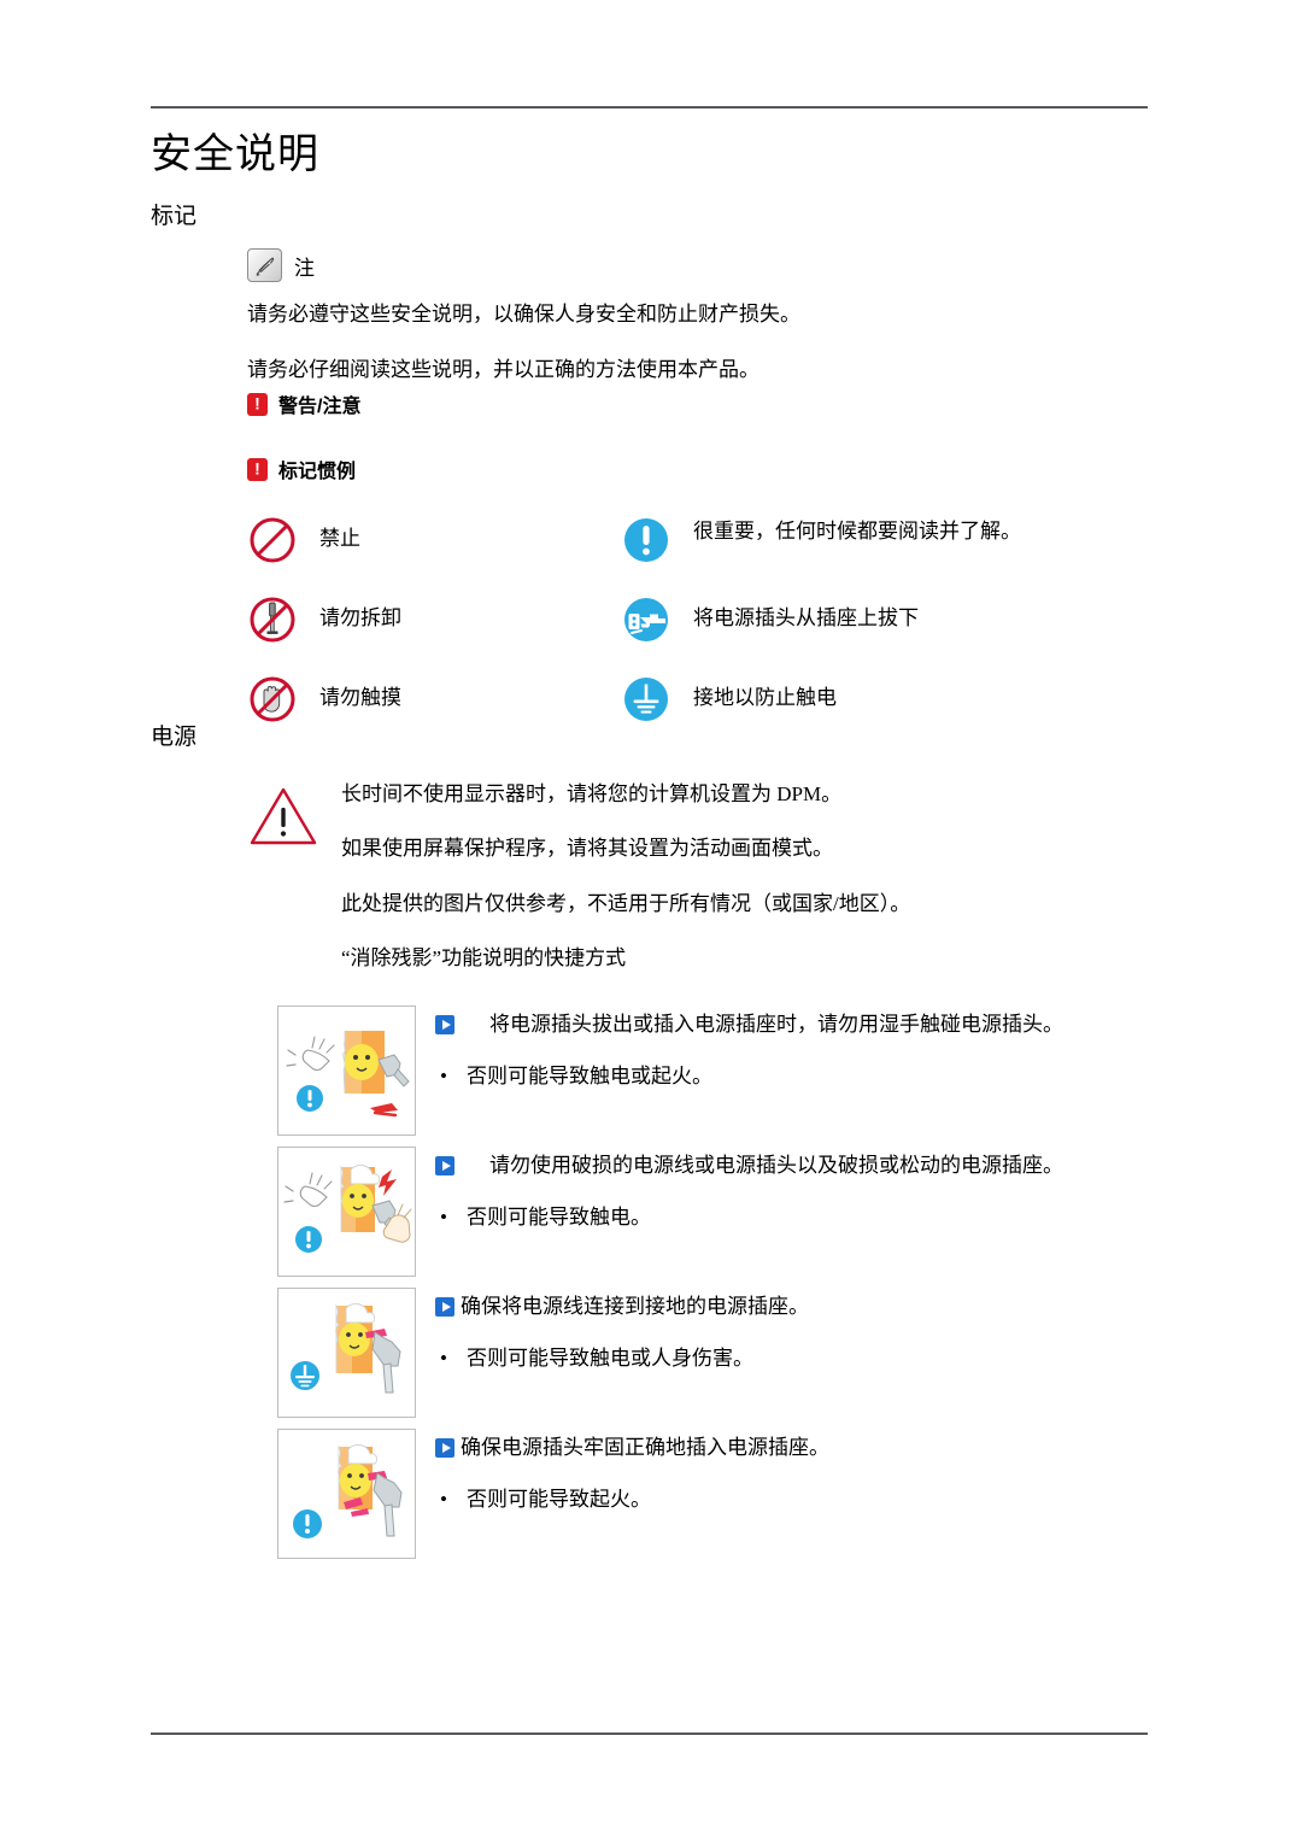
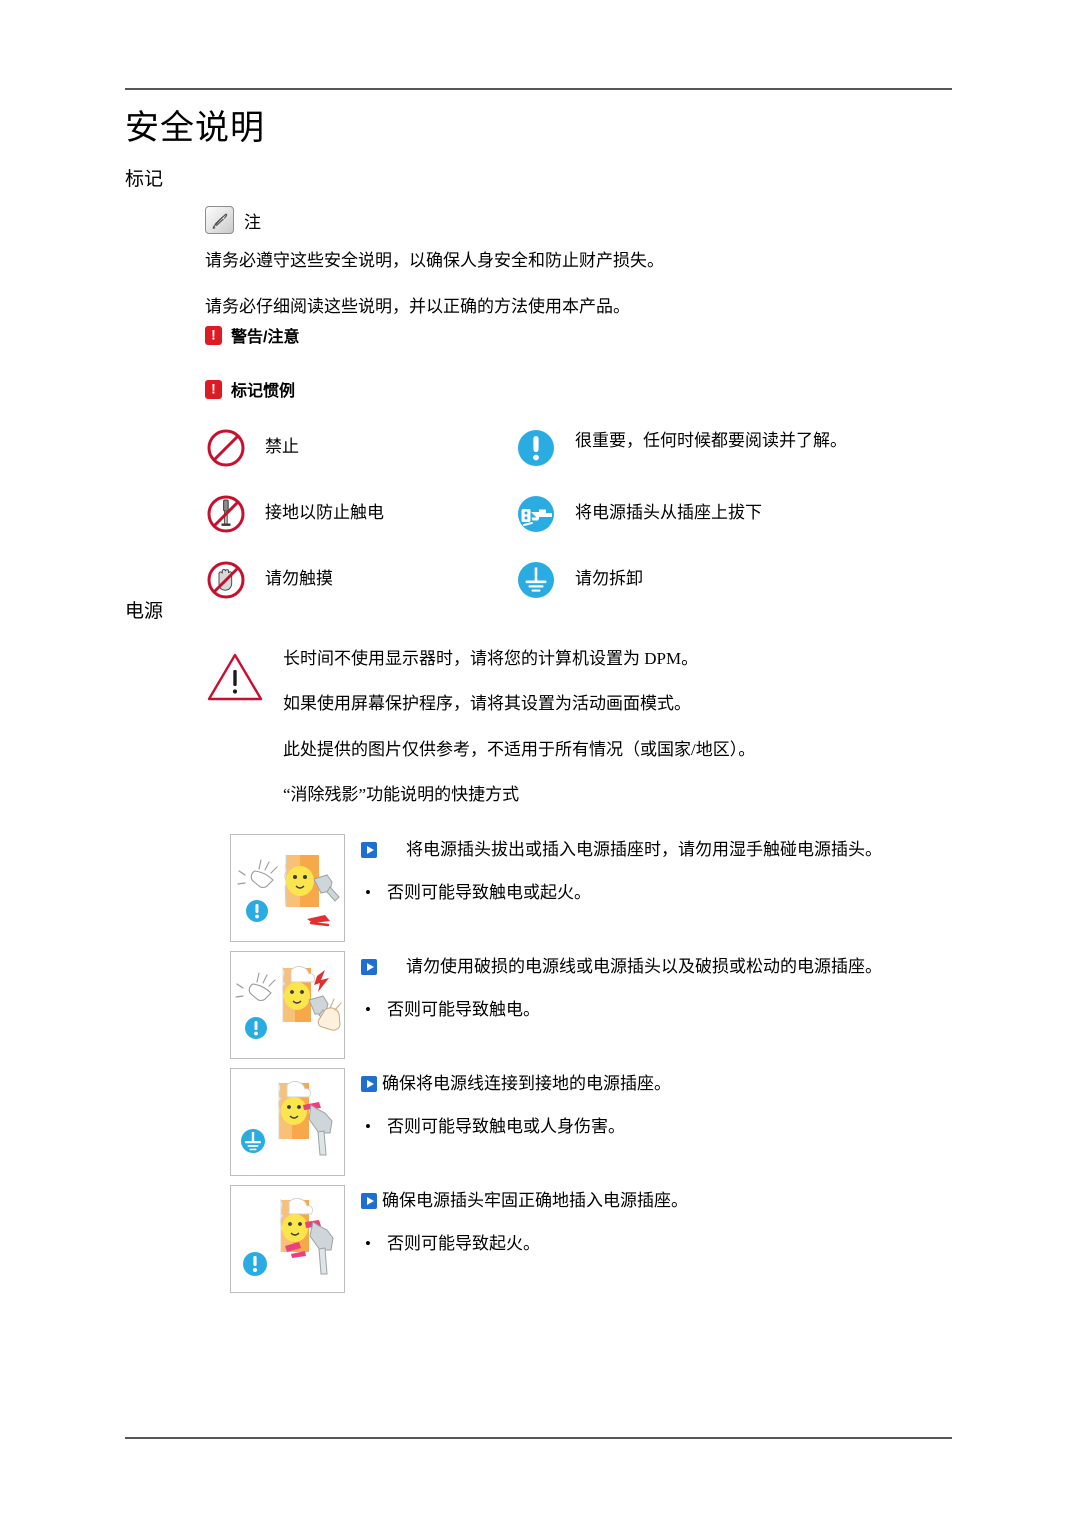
  安全说明
  标记
  注
  请务必遵守这些安全说明，以确保人身安全和防止财产损失。
  请务必仔细阅读这些说明，并以正确的方法使用本产品。
  !
  警告/注意
  !
  标记惯例
  禁止
  很重要，任何时候都要阅读并了解。
- 请勿拆卸
+ 接地以防止触电
  将电源插头从插座上拔下
  请勿触摸
- 接地以防止触电
+ 请勿拆卸
  电源
  长时间不使用显示器时，请将您的计算机设置为 DPM。
  如果使用屏幕保护程序，请将其设置为活动画面模式。
  此处提供的图片仅供参考，不适用于所有情况（或国家/地区）。
  “消除残影”功能说明的快捷方式
  将电源插头拔出或插入电源插座时，请勿用湿手触碰电源插头。
  •
  否则可能导致触电或起火。
  请勿使用破损的电源线或电源插头以及破损或松动的电源插座。
  •
  否则可能导致触电。
  确保将电源线连接到接地的电源插座。
  •
  否则可能导致触电或人身伤害。
  确保电源插头牢固正确地插入电源插座。
  •
  否则可能导致起火。
